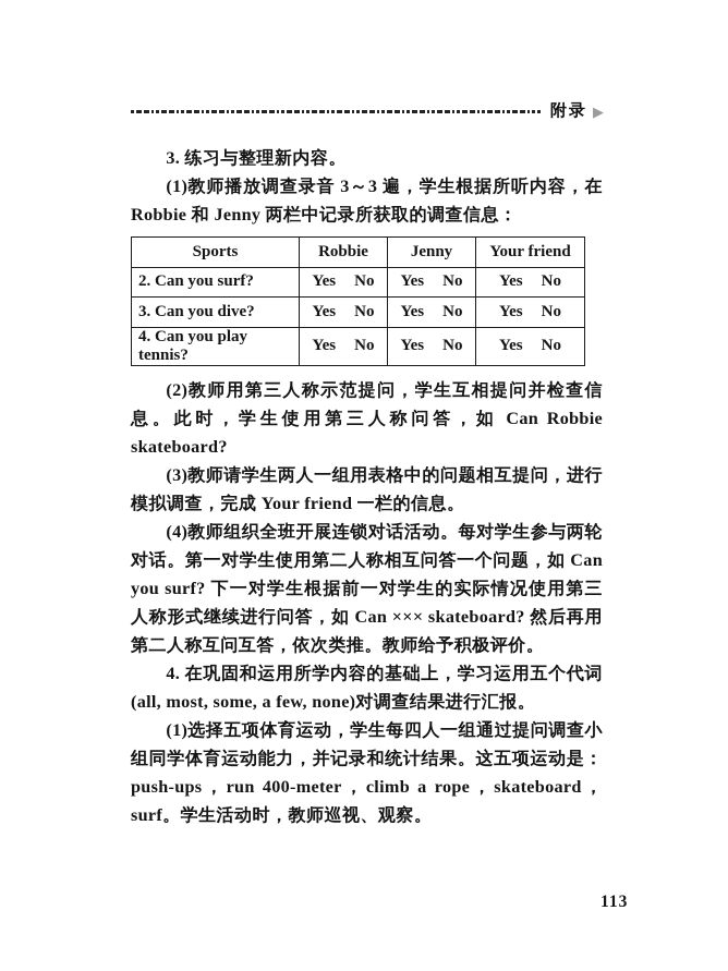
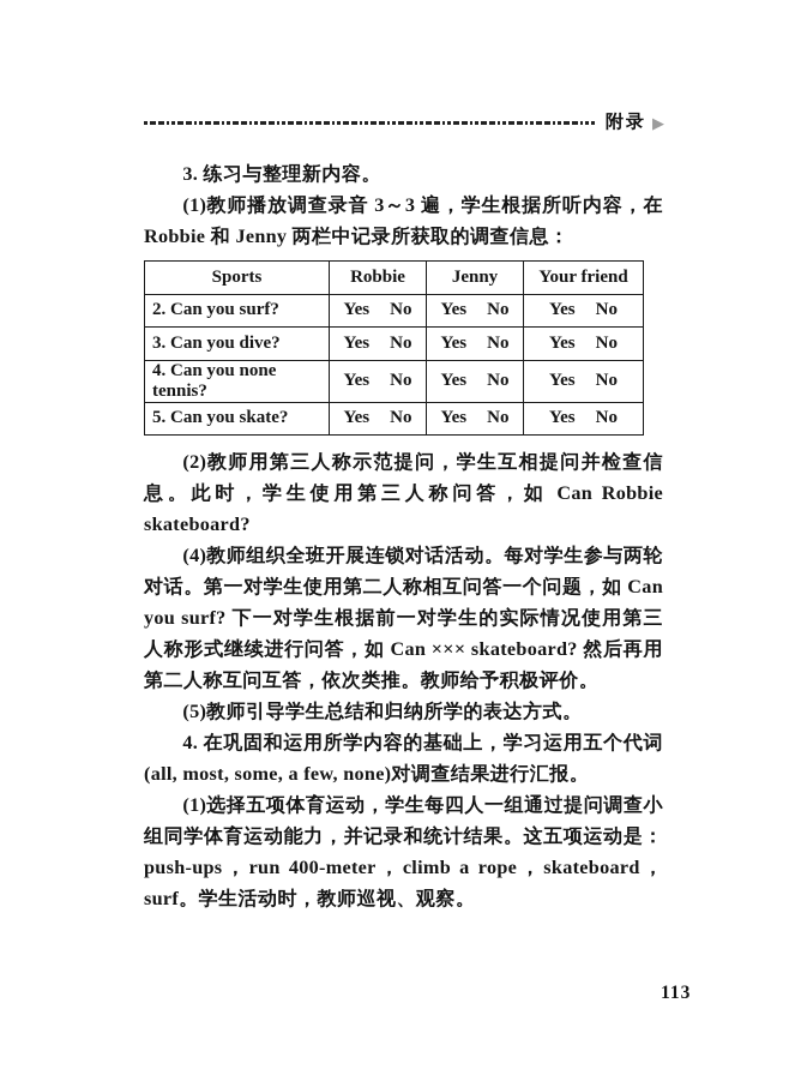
  附录
  ▶
  3. 练习与整理新内容。
  (1)教师播放调查录音 3～3 遍，学生根据所听内容，在 Robbie 和 Jenny 两栏中记录所获取的调查信息：
  Sports	Robbie	Jenny	Your friend
  2. Can you surf?	Yes No	Yes No	Yes No
  3. Can you dive?	Yes No	Yes No	Yes No
- 4. Can you play tennis?	Yes No	Yes No	Yes No
+ 4. Can you none tennis?	Yes No	Yes No	Yes No
+ 5. Can you skate?	Yes No	Yes No	Yes No
  (2)教师用第三人称示范提问，学生互相提问并检查信息。此时，学生使用第三人称问答，如 Can Robbie skateboard?
- (3)教师请学生两人一组用表格中的问题相互提问，进行模拟调查，完成 Your friend 一栏的信息。
  (4)教师组织全班开展连锁对话活动。每对学生参与两轮对话。第一对学生使用第二人称相互问答一个问题，如 Can you surf? 下一对学生根据前一对学生的实际情况使用第三人称形式继续进行问答，如 Can ××× skateboard? 然后再用第二人称互问互答，依次类推。教师给予积极评价。
+ (5)教师引导学生总结和归纳所学的表达方式。
  4. 在巩固和运用所学内容的基础上，学习运用五个代词(all, most, some, a few, none)对调查结果进行汇报。
  (1)选择五项体育运动，学生每四人一组通过提问调查小组同学体育运动能力，并记录和统计结果。这五项运动是：push-ups，run 400-meter，climb a rope，skateboard，surf。学生活动时，教师巡视、观察。
  113
